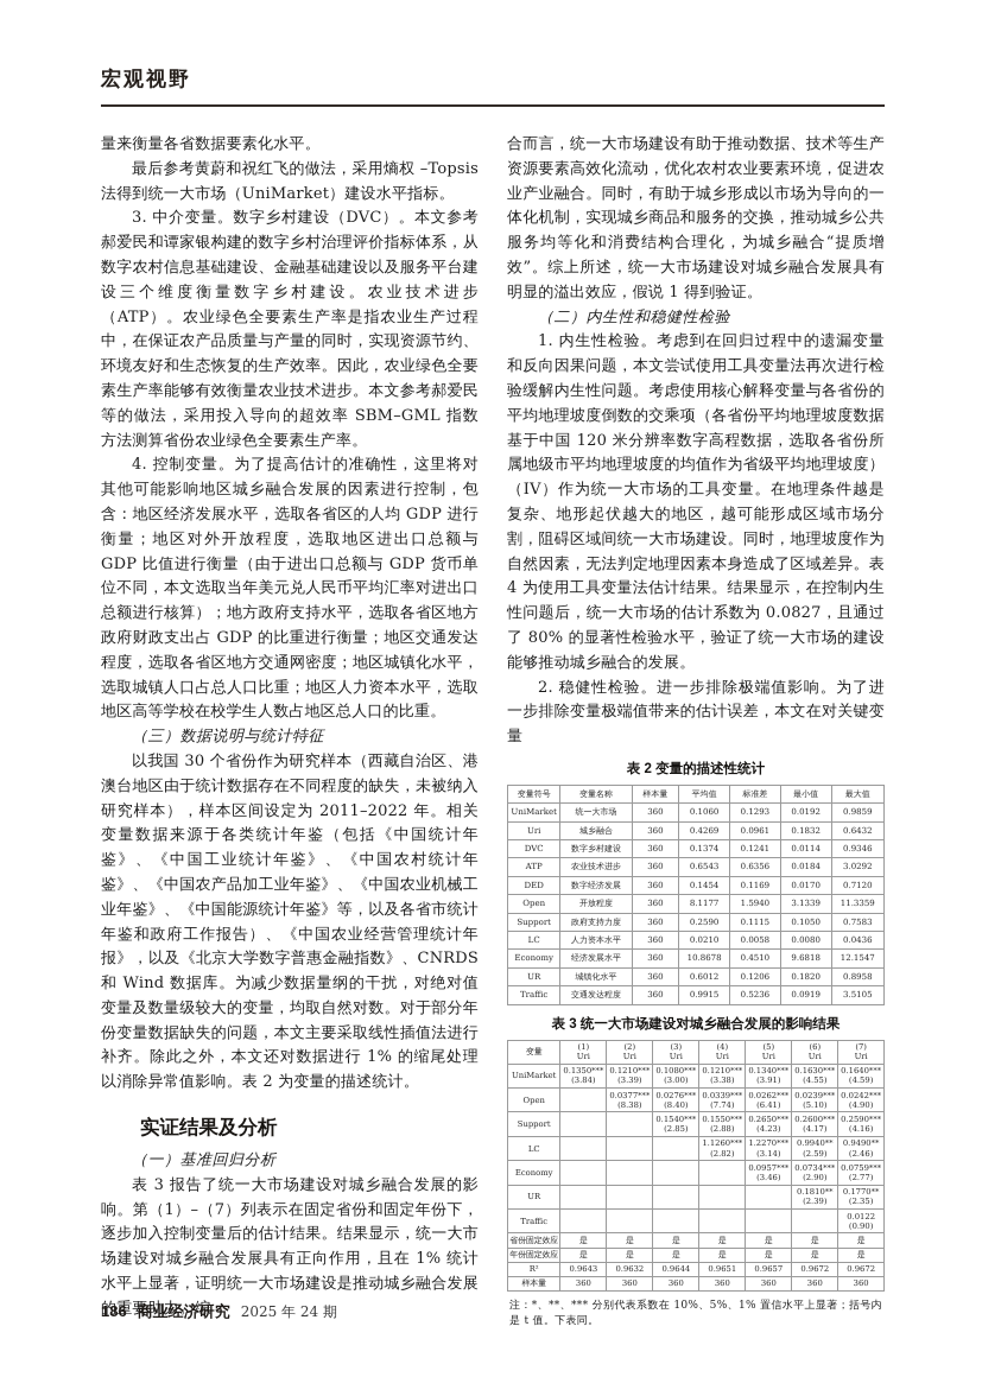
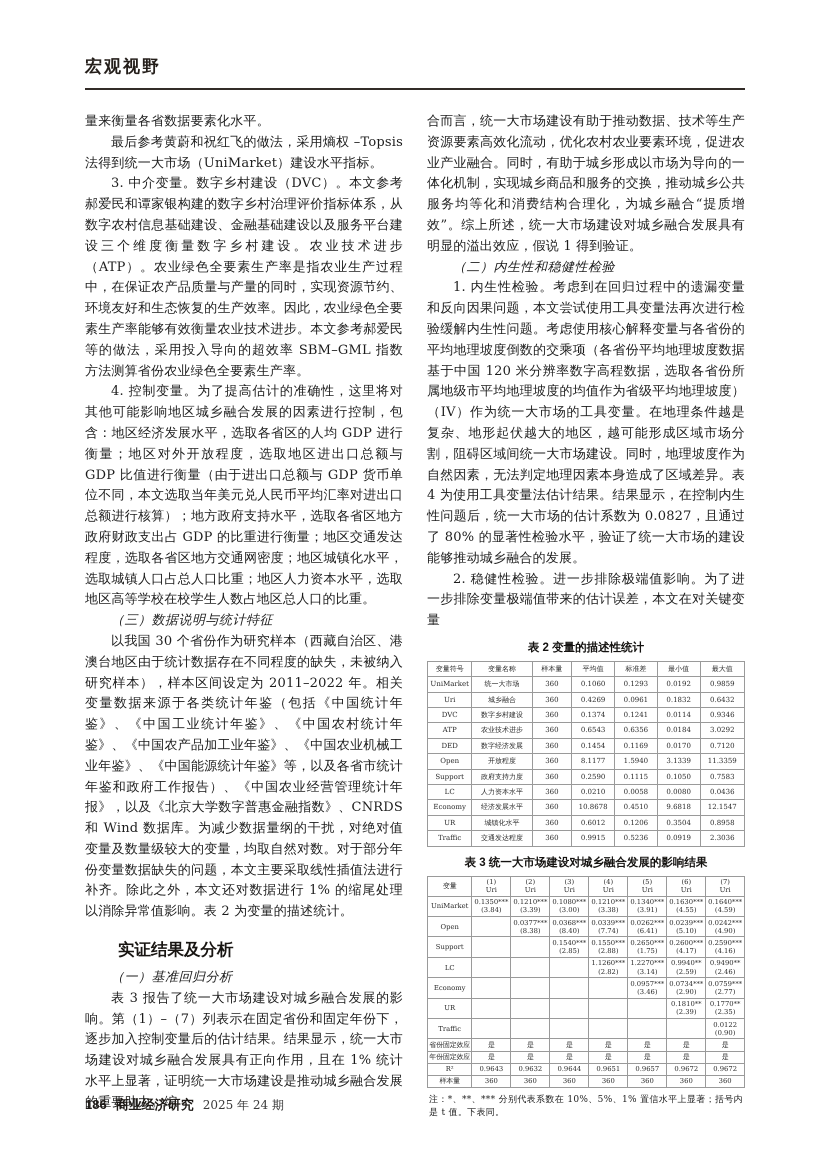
  宏观视野
  量来衡量各省数据要素化水平。
  最后参考黄蔚和祝红飞的做法，采用熵权 –Topsis 法得到统一大市场（UniMarket）建设水平指标。
  3. 中介变量。数字乡村建设（DVC）。本文参考郝爱民和谭家银构建的数字乡村治理评价指标体系，从数字农村信息基础建设、金融基础建设以及服务平台建设三个维度衡量数字乡村建设。农业技术进步（ATP）。农业绿色全要素生产率是指农业生产过程中，在保证农产品质量与产量的同时，实现资源节约、环境友好和生态恢复的生产效率。因此，农业绿色全要素生产率能够有效衡量农业技术进步。本文参考郝爱民等的做法，采用投入导向的超效率 SBM–GML 指数方法测算省份农业绿色全要素生产率。
  4. 控制变量。为了提高估计的准确性，这里将对其他可能影响地区城乡融合发展的因素进行控制，包含：地区经济发展水平，选取各省区的人均 GDP 进行衡量；地区对外开放程度，选取地区进出口总额与 GDP 比值进行衡量（由于进出口总额与 GDP 货币单位不同，本文选取当年美元兑人民币平均汇率对进出口总额进行核算）；地方政府支持水平，选取各省区地方政府财政支出占 GDP 的比重进行衡量；地区交通发达程度，选取各省区地方交通网密度；地区城镇化水平，选取城镇人口占总人口比重；地区人力资本水平，选取地区高等学校在校学生人数占地区总人口的比重。
  （三）数据说明与统计特征
  以我国 30 个省份作为研究样本（西藏自治区、港澳台地区由于统计数据存在不同程度的缺失，未被纳入研究样本），样本区间设定为 2011–2022 年。相关变量数据来源于各类统计年鉴（包括《中国统计年鉴》、《中国工业统计年鉴》、《中国农村统计年鉴》、《中国农产品加工业年鉴》、《中国农业机械工业年鉴》、《中国能源统计年鉴》等，以及各省市统计年鉴和政府工作报告）、《中国农业经营管理统计年报》，以及《北京大学数字普惠金融指数》、CNRDS 和 Wind 数据库。为减少数据量纲的干扰，对绝对值变量及数量级较大的变量，均取自然对数。对于部分年份变量数据缺失的问题，本文主要采取线性插值法进行补齐。除此之外，本文还对数据进行 1% 的缩尾处理以消除异常值影响。表 2 为变量的描述统计。
  实证结果及分析
  （一）基准回归分析
  表 3 报告了统一大市场建设对城乡融合发展的影响。第（1）–（7）列表示在固定省份和固定年份下，逐步加入控制变量后的估计结果。结果显示，统一大市场建设对城乡融合发展具有正向作用，且在 1% 统计水平上显著，证明统一大市场建设是推动城乡融合发展的重要助力。综
  合而言，统一大市场建设有助于推动数据、技术等生产资源要素高效化流动，优化农村农业要素环境，促进农业产业融合。同时，有助于城乡形成以市场为导向的一体化机制，实现城乡商品和服务的交换，推动城乡公共服务均等化和消费结构合理化，为城乡融合“提质增效”。综上所述，统一大市场建设对城乡融合发展具有明显的溢出效应，假说 1 得到验证。
  （二）内生性和稳健性检验
  1. 内生性检验。考虑到在回归过程中的遗漏变量和反向因果问题，本文尝试使用工具变量法再次进行检验缓解内生性问题。考虑使用核心解释变量与各省份的平均地理坡度倒数的交乘项（各省份平均地理坡度数据基于中国 120 米分辨率数字高程数据，选取各省份所属地级市平均地理坡度的均值作为省级平均地理坡度）（IV）作为统一大市场的工具变量。在地理条件越是复杂、地形起伏越大的地区，越可能形成区域市场分割，阻碍区域间统一大市场建设。同时，地理坡度作为自然因素，无法判定地理因素本身造成了区域差异。表 4 为使用工具变量法估计结果。结果显示，在控制内生性问题后，统一大市场的估计系数为 0.0827，且通过了 80% 的显著性检验水平，验证了统一大市场的建设能够推动城乡融合的发展。
  2. 稳健性检验。进一步排除极端值影响。为了进一步排除变量极端值带来的估计误差，本文在对关键变量
  表 2 变量的描述性统计
  变量符号	变量名称	样本量	平均值	标准差	最小值	最大值
  UniMarket	统一大市场	360	0.1060	0.1293	0.0192	0.9859
  Uri	城乡融合	360	0.4269	0.0961	0.1832	0.6432
  DVC	数字乡村建设	360	0.1374	0.1241	0.0114	0.9346
  ATP	农业技术进步	360	0.6543	0.6356	0.0184	3.0292
  DED	数字经济发展	360	0.1454	0.1169	0.0170	0.7120
  Open	开放程度	360	8.1177	1.5940	3.1339	11.3359
  Support	政府支持力度	360	0.2590	0.1115	0.1050	0.7583
  LC	人力资本水平	360	0.0210	0.0058	0.0080	0.0436
  Economy	经济发展水平	360	10.8678	0.4510	9.6818	12.1547
- UR	城镇化水平	360	0.6012	0.1206	0.1820	0.8958
+ UR	城镇化水平	360	0.6012	0.1206	0.3504	0.8958
- Traffic	交通发达程度	360	0.9915	0.5236	0.0919	3.5105
+ Traffic	交通发达程度	360	0.9915	0.5236	0.0919	2.3036
  表 3 统一大市场建设对城乡融合发展的影响结果
  变量	(1)Uri	(2)Uri	(3)Uri	(4)Uri	(5)Uri	(6)Uri	(7)Uri
  UniMarket	0.1350***(3.84)	0.1210***(3.39)	0.1080***(3.00)	0.1210***(3.38)	0.1340***(3.91)	0.1630***(4.55)	0.1640***(4.59)
- Open		0.0377***(8.38)	0.0276***(8.40)	0.0339***(7.74)	0.0262***(6.41)	0.0239***(5.10)	0.0242***(4.90)
+ Open		0.0377***(8.38)	0.0368***(8.40)	0.0339***(7.74)	0.0262***(6.41)	0.0239***(5.10)	0.0242***(4.90)
- Support			0.1540***(2.85)	0.1550***(2.88)	0.2650***(4.23)	0.2600***(4.17)	0.2590***(4.16)
+ Support			0.1540***(2.85)	0.1550***(2.88)	0.2650***(1.75)	0.2600***(4.17)	0.2590***(4.16)
  LC				1.1260***(2.82)	1.2270***(3.14)	0.9940**(2.59)	0.9490**(2.46)
  Economy					0.0957***(3.46)	0.0734***(2.90)	0.0759***(2.77)
  UR						0.1810**(2.39)	0.1770**(2.35)
  省份固定效应	是	是	是	是	是	是	是
  年份固定效应	是	是	是	是	是	是	是
  R²	0.9643	0.9632	0.9644	0.9651	0.9657	0.9672	0.9672
  样本量	360	360	360	360	360	360	360
  注：*、**、*** 分别代表系数在 10%、5%、1% 置信水平上显著；括号内是 t 值。下表同。
  186
  商业经济研究
  2025 年 24 期
